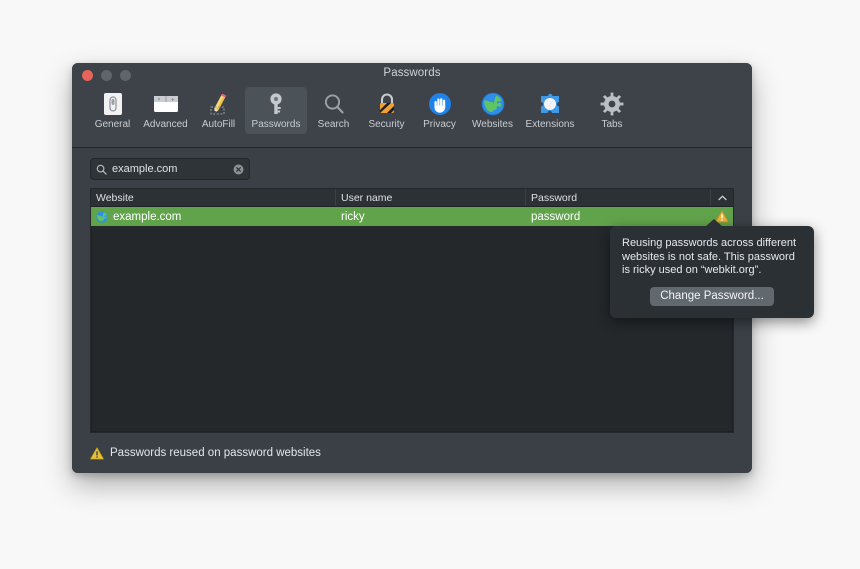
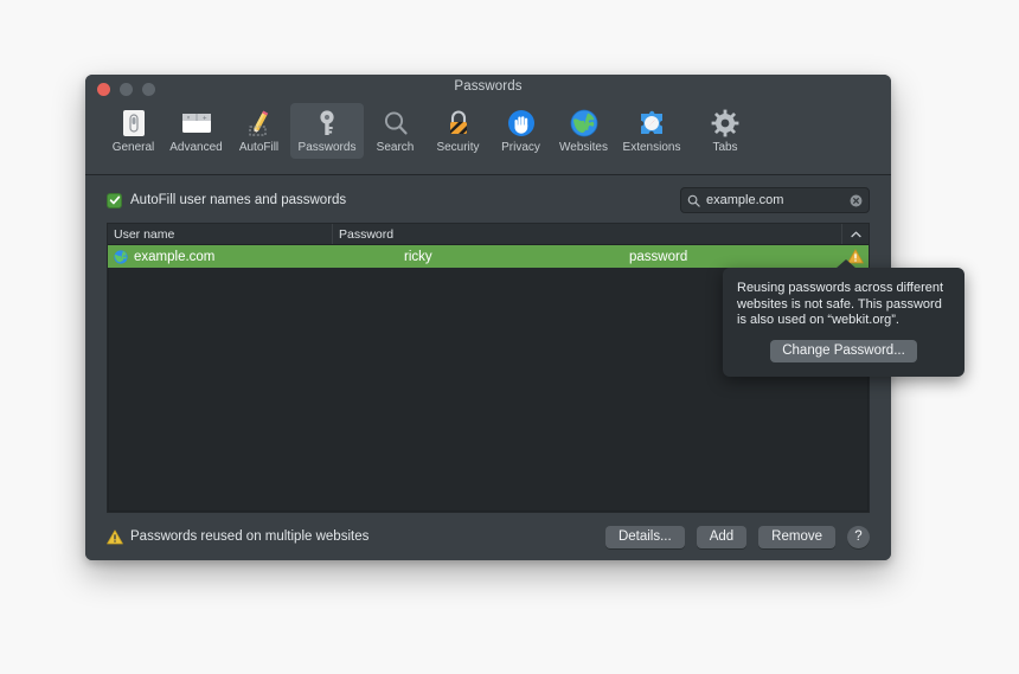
  Passwords
  General
  Advanced
  AutoFill
  Passwords
  Search
  Security
  Privacy
  Websites
  Extensions
  Tabs
+ AutoFill user names and passwords
  example.com
- Website
  User name
  Password
  example.com
  ricky
  password
- Passwords reused on password websites
+ Passwords reused on multiple websites
+ Details...
+ Add
+ Remove
+ ?
- Reusing passwords across different websites is not safe. This password is ricky used on “webkit.org”.
+ Reusing passwords across different websites is not safe. This password is also used on “webkit.org”.
  Change Password...
